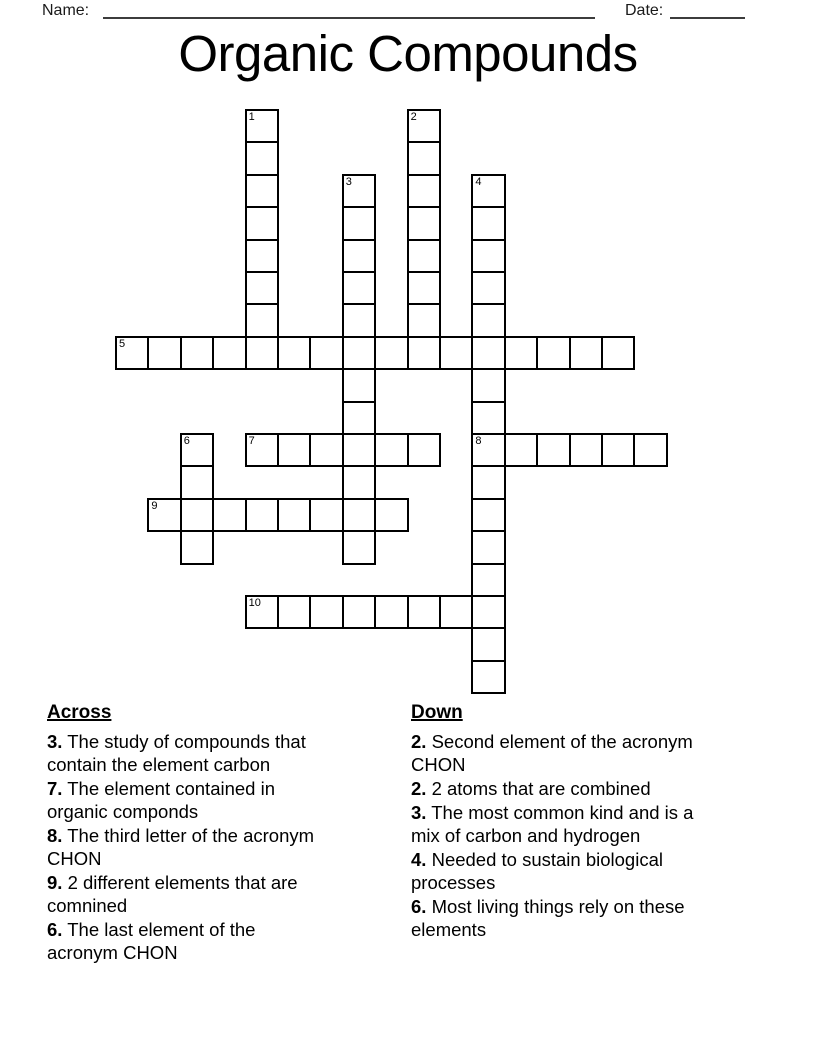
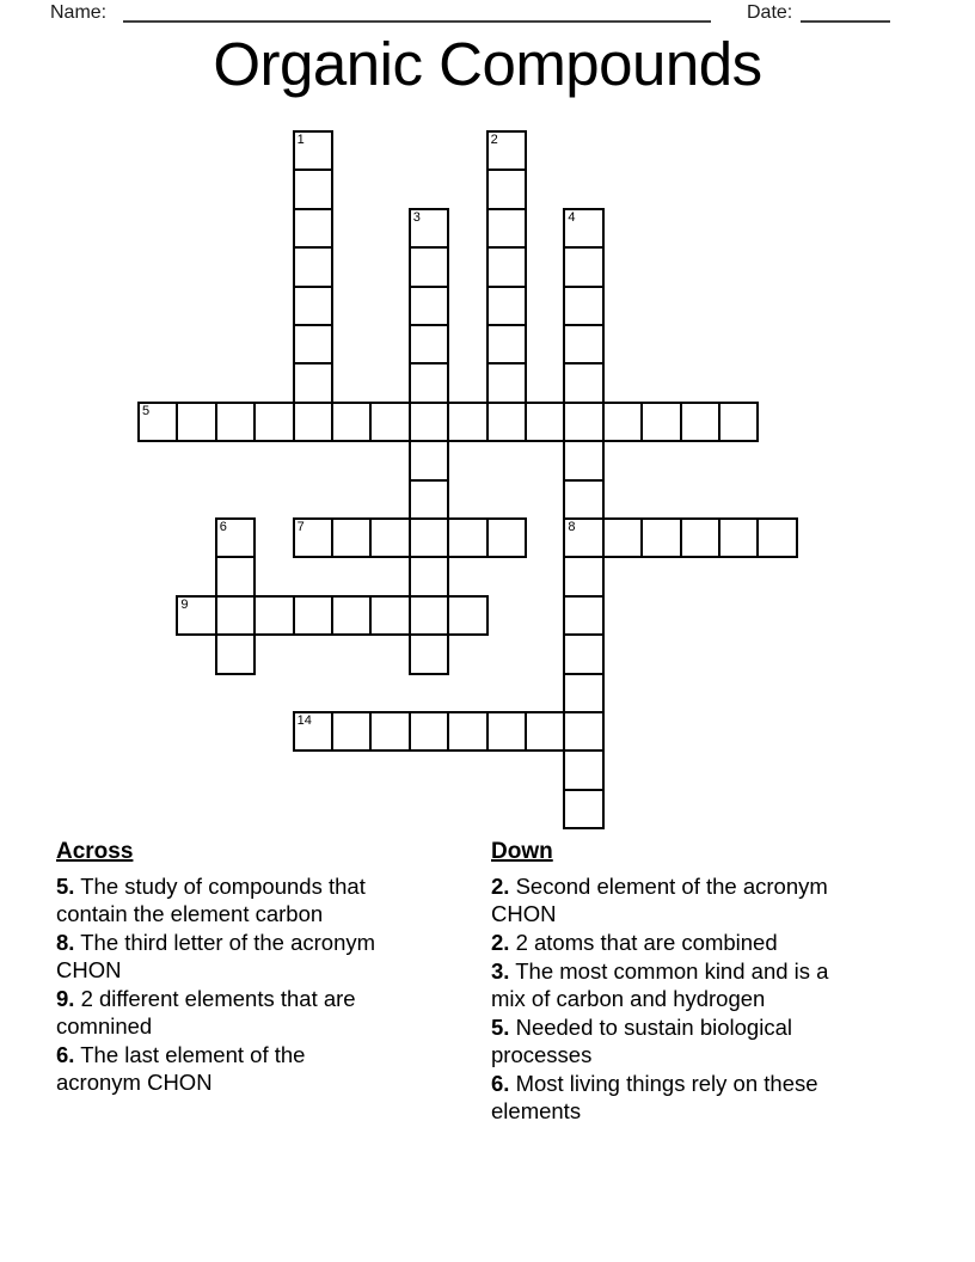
  Name:
  Date:
  Organic Compounds
  1
  2
  3
  4
  5
  6
  7
  8
  9
- 10
+ 14
  Across
- 3. The study of compounds that
+ 5. The study of compounds that
  contain the element carbon
- 7. The element contained in
- organic componds
  8. The third letter of the acronym
  CHON
  9. 2 different elements that are
  comnined
  6. The last element of the
  acronym CHON
  Down
  2. Second element of the acronym
  CHON
  2. 2 atoms that are combined
  3. The most common kind and is a
  mix of carbon and hydrogen
- 4. Needed to sustain biological
+ 5. Needed to sustain biological
  processes
  6. Most living things rely on these
  elements
